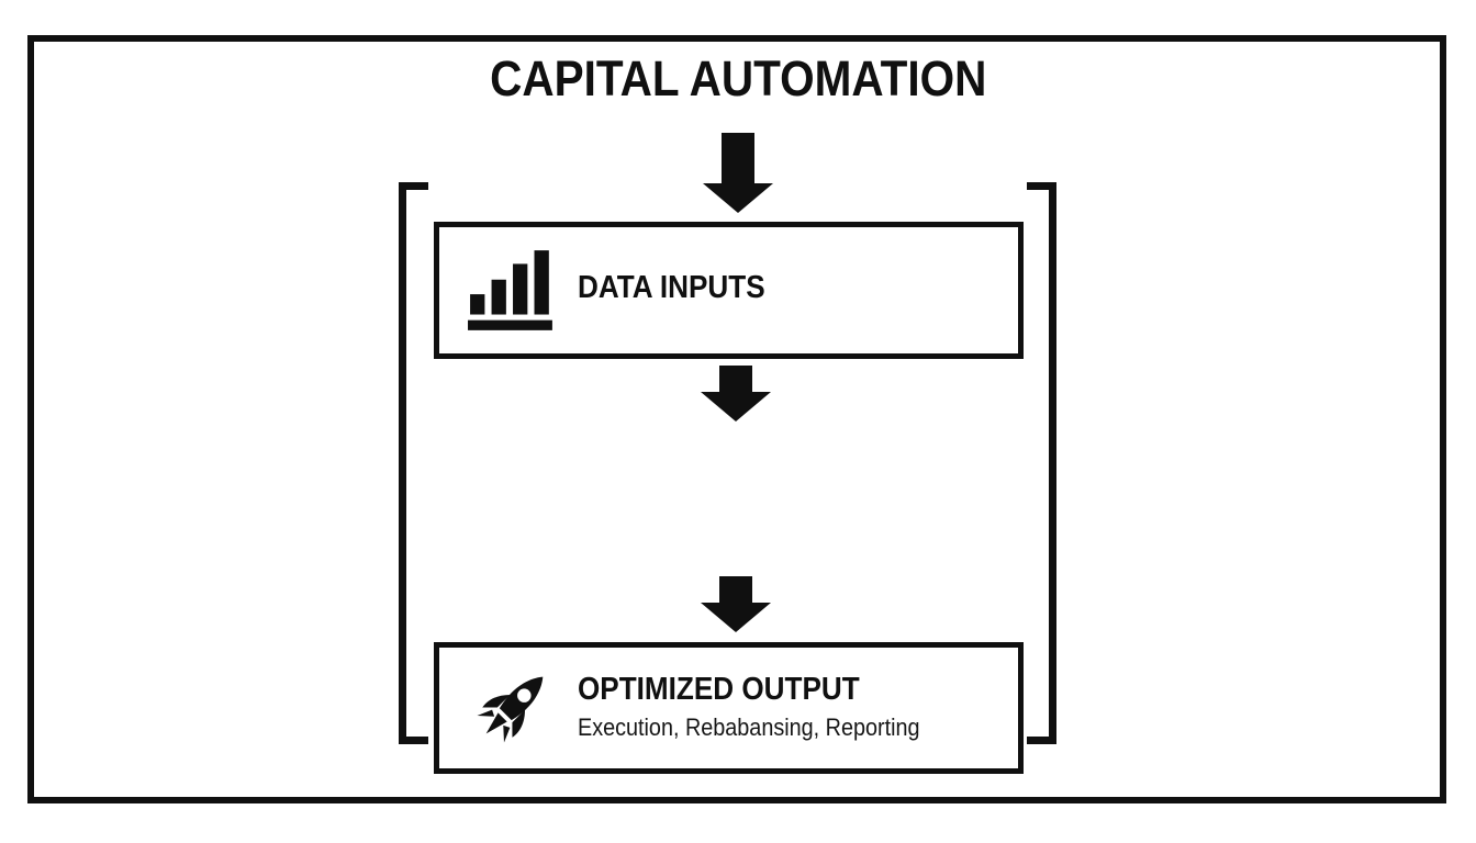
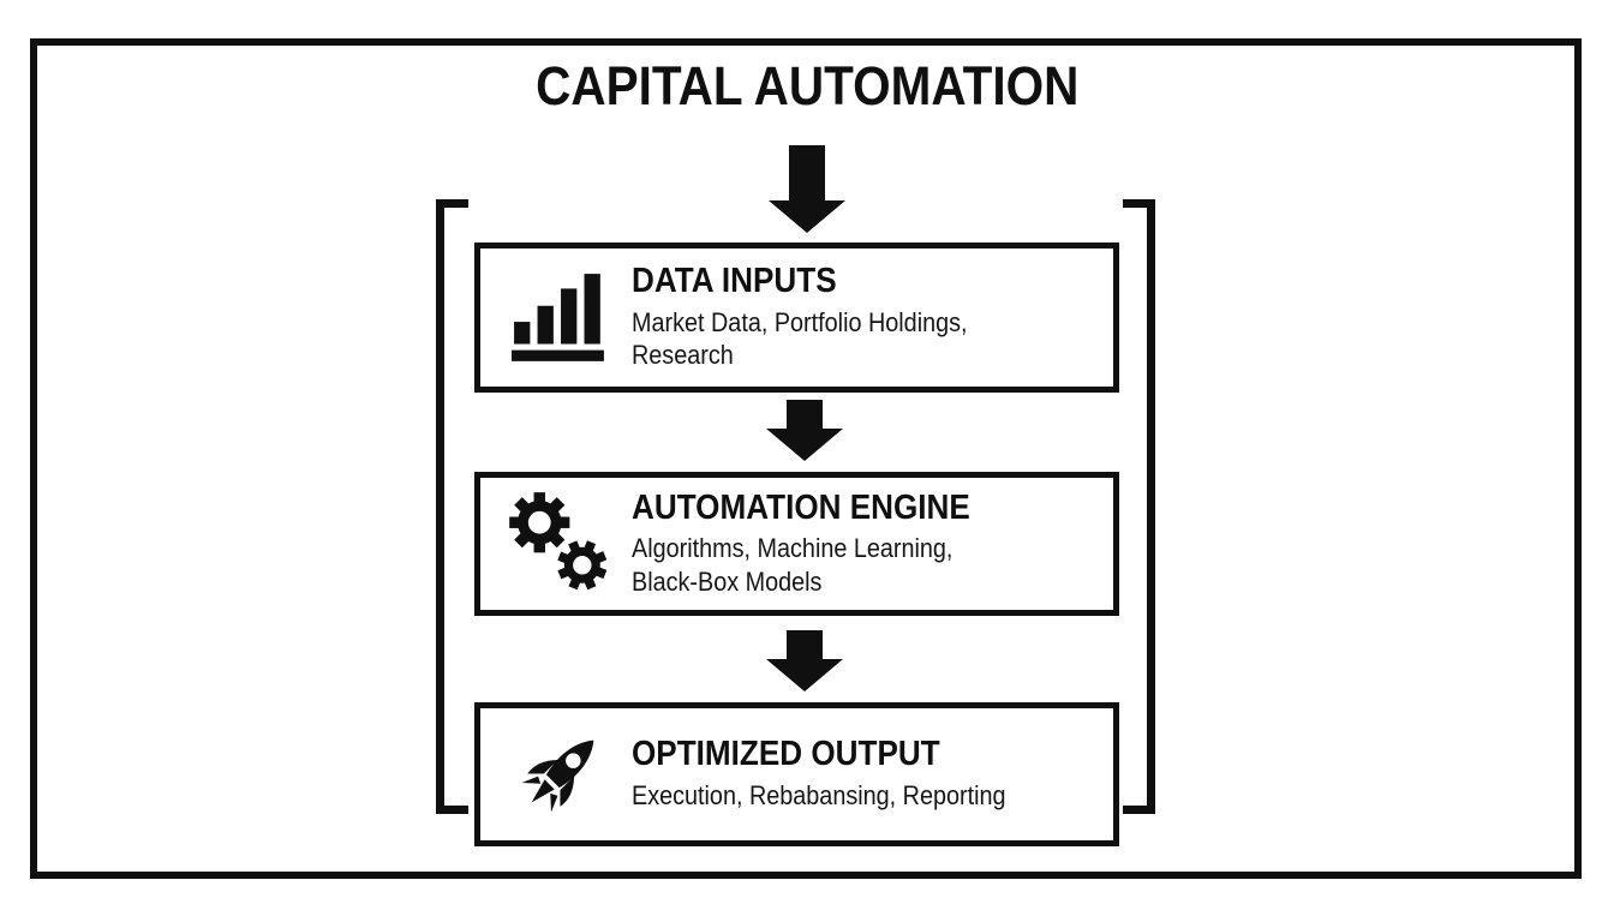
  CAPITAL AUTOMATION
  DATA INPUTS
+ Market Data, Portfolio Holdings, Research
+ AUTOMATION ENGINE
+ Algorithms, Machine Learning,
+ Black-Box Models
  OPTIMIZED OUTPUT
  Execution, Rebabansing, Reporting
